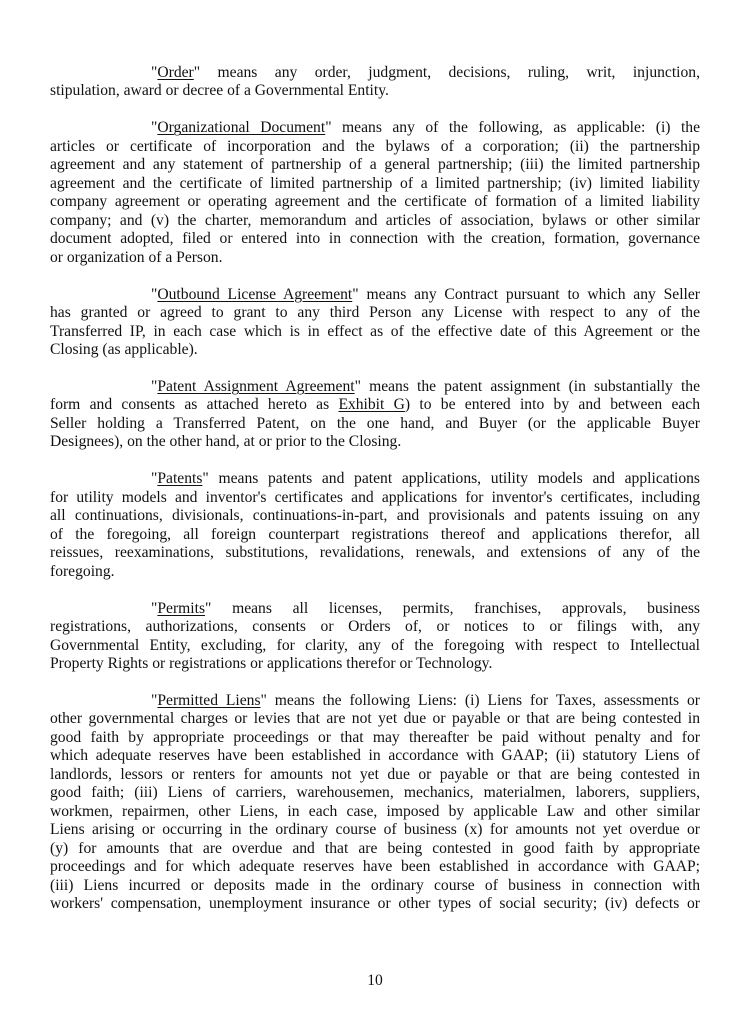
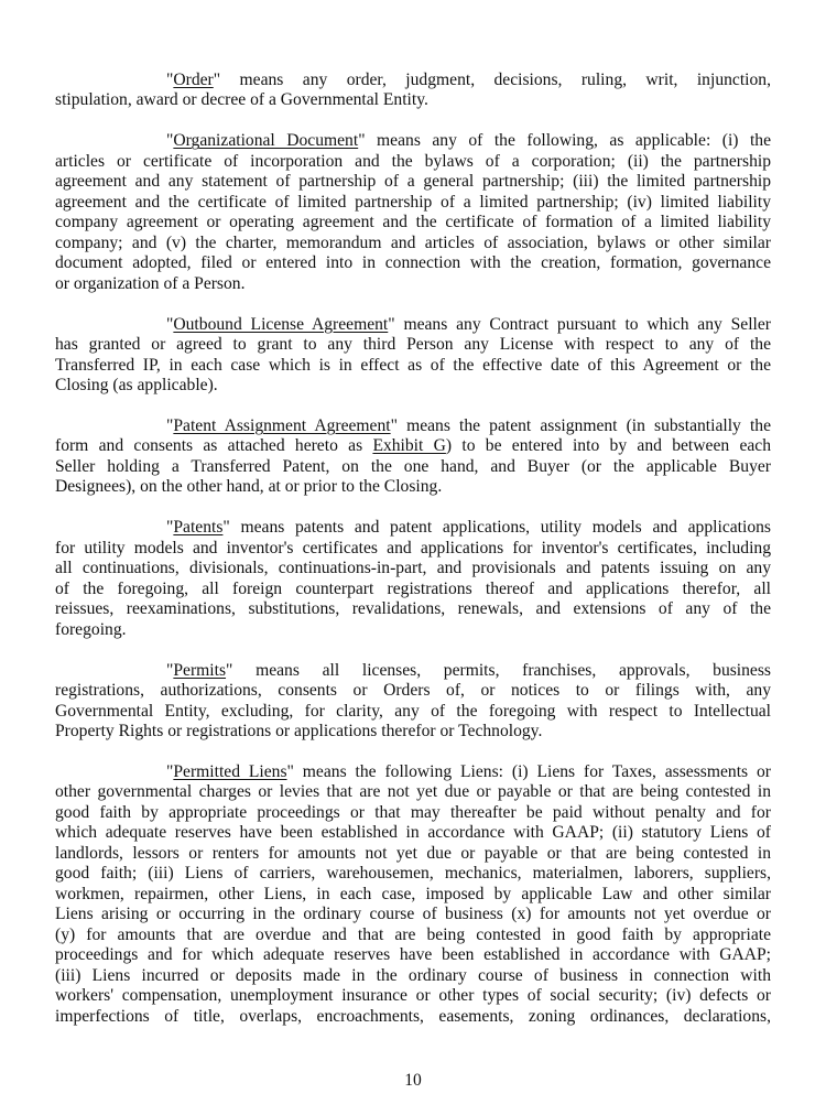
  "Order" means any order, judgment, decisions, ruling, writ, injunction,
  stipulation, award or decree of a Governmental Entity.
  "Organizational Document" means any of the following, as applicable: (i) the
  articles or certificate of incorporation and the bylaws of a corporation; (ii) the partnership
  agreement and any statement of partnership of a general partnership; (iii) the limited partnership
  agreement and the certificate of limited partnership of a limited partnership; (iv) limited liability
  company agreement or operating agreement and the certificate of formation of a limited liability
  company; and (v) the charter, memorandum and articles of association, bylaws or other similar
  document adopted, filed or entered into in connection with the creation, formation, governance
  or organization of a Person.
  "Outbound License Agreement" means any Contract pursuant to which any Seller
  has granted or agreed to grant to any third Person any License with respect to any of the
  Transferred IP, in each case which is in effect as of the effective date of this Agreement or the
  Closing (as applicable).
  "Patent Assignment Agreement" means the patent assignment (in substantially the
  form and consents as attached hereto as Exhibit G) to be entered into by and between each
  Seller holding a Transferred Patent, on the one hand, and Buyer (or the applicable Buyer
  Designees), on the other hand, at or prior to the Closing.
  "Patents" means patents and patent applications, utility models and applications
  for utility models and inventor's certificates and applications for inventor's certificates, including
  all continuations, divisionals, continuations-in-part, and provisionals and patents issuing on any
  of the foregoing, all foreign counterpart registrations thereof and applications therefor, all
  reissues, reexaminations, substitutions, revalidations, renewals, and extensions of any of the
  foregoing.
  "Permits" means all licenses, permits, franchises, approvals, business
  registrations, authorizations, consents or Orders of, or notices to or filings with, any
  Governmental Entity, excluding, for clarity, any of the foregoing with respect to Intellectual
  Property Rights or registrations or applications therefor or Technology.
  "Permitted Liens" means the following Liens: (i) Liens for Taxes, assessments or
  other governmental charges or levies that are not yet due or payable or that are being contested in
  good faith by appropriate proceedings or that may thereafter be paid without penalty and for
  which adequate reserves have been established in accordance with GAAP; (ii) statutory Liens of
  landlords, lessors or renters for amounts not yet due or payable or that are being contested in
  good faith; (iii) Liens of carriers, warehousemen, mechanics, materialmen, laborers, suppliers,
  workmen, repairmen, other Liens, in each case, imposed by applicable Law and other similar
  Liens arising or occurring in the ordinary course of business (x) for amounts not yet overdue or
  (y) for amounts that are overdue and that are being contested in good faith by appropriate
  proceedings and for which adequate reserves have been established in accordance with GAAP;
  (iii) Liens incurred or deposits made in the ordinary course of business in connection with
  workers' compensation, unemployment insurance or other types of social security; (iv) defects or
+ imperfections of title, overlaps, encroachments, easements, zoning ordinances, declarations,
  10
